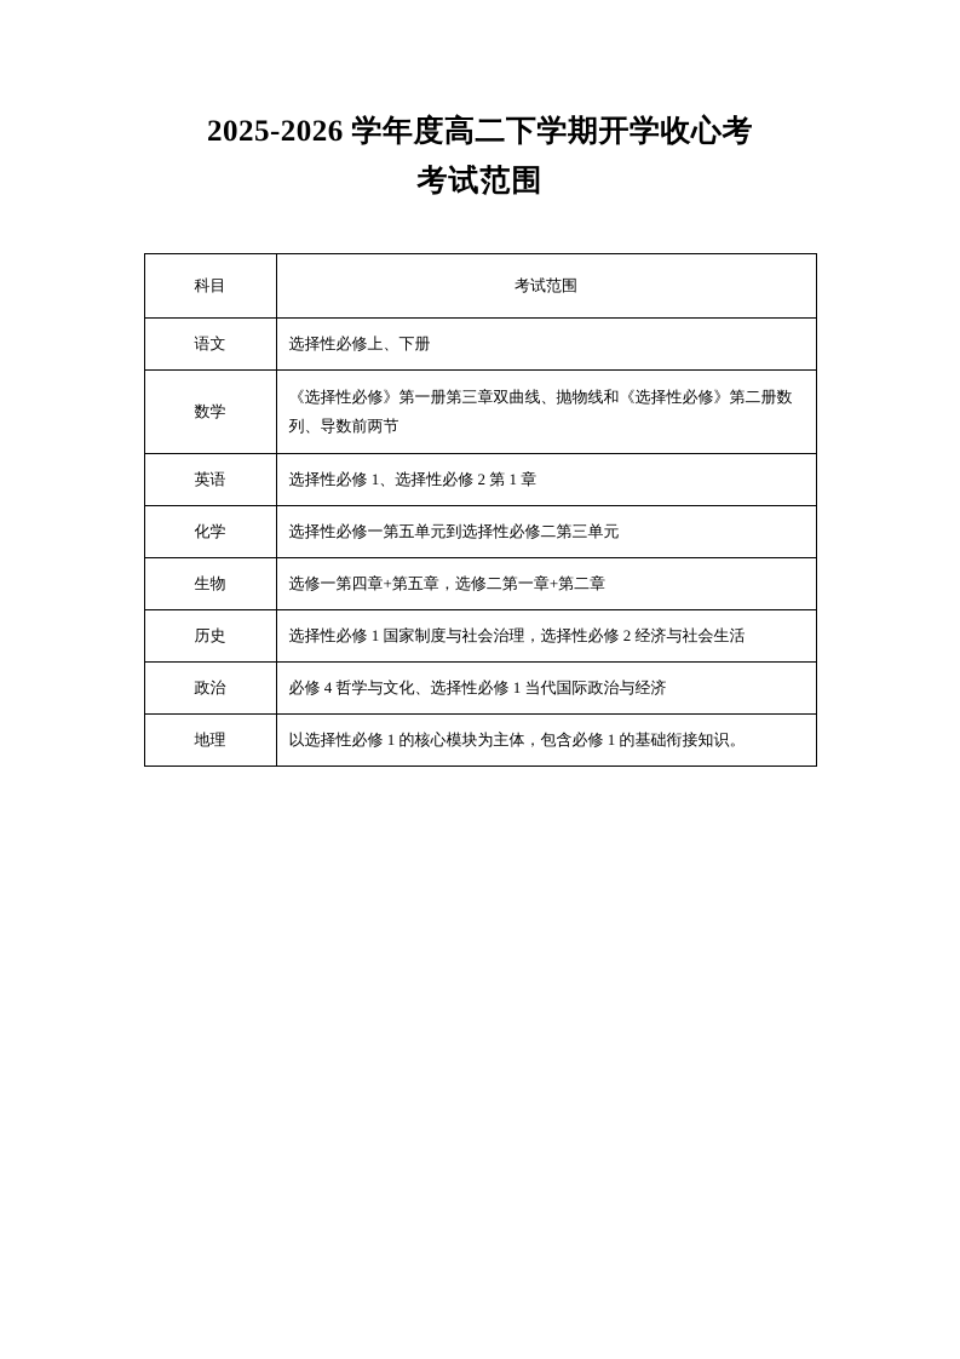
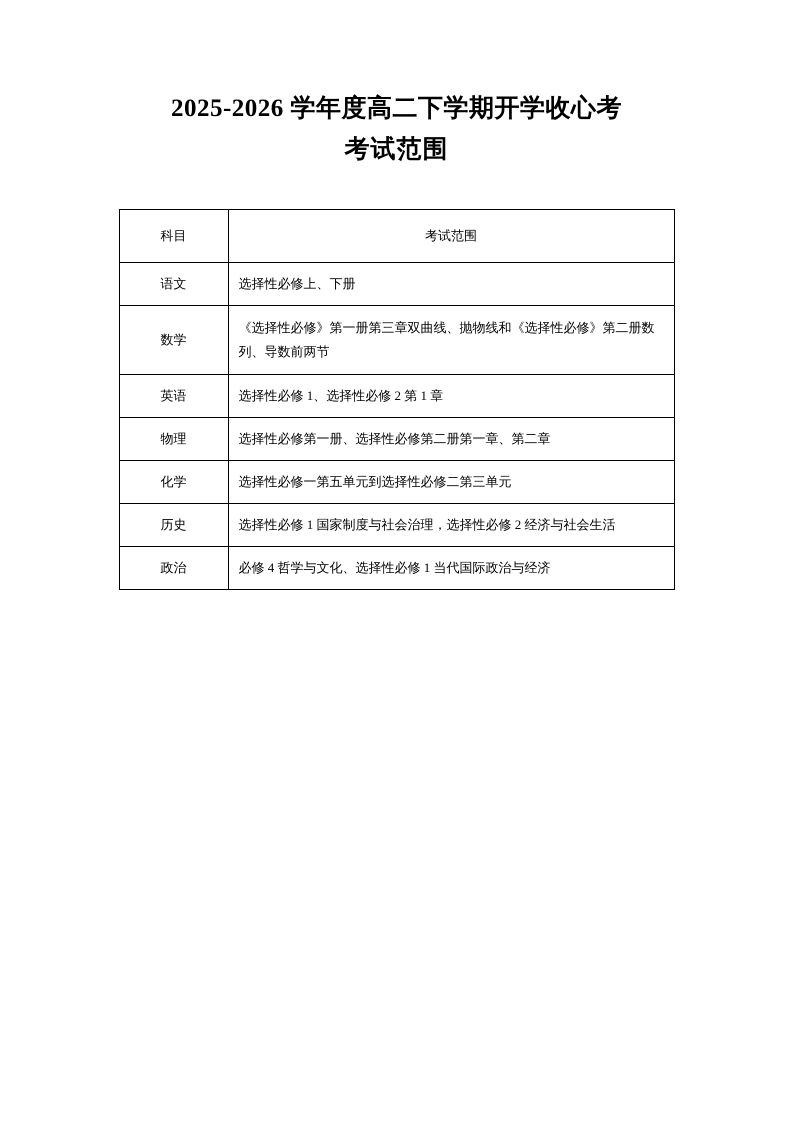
  2025-2026 学年度高二下学期开学收心考
  考试范围
  科目	考试范围
  语文	选择性必修上、下册
  数学	《选择性必修》第一册第三章双曲线、抛物线和《选择性必修》第二册数列、导数前两节
  英语	选择性必修 1、选择性必修 2 第 1 章
+ 物理	选择性必修第一册、选择性必修第二册第一章、第二章
  化学	选择性必修一第五单元到选择性必修二第三单元
- 生物	选修一第四章+第五章，选修二第一章+第二章
  历史	选择性必修 1 国家制度与社会治理，选择性必修 2 经济与社会生活
  政治	必修 4 哲学与文化、选择性必修 1 当代国际政治与经济
- 地理	以选择性必修 1 的核心模块为主体，包含必修 1 的基础衔接知识。
